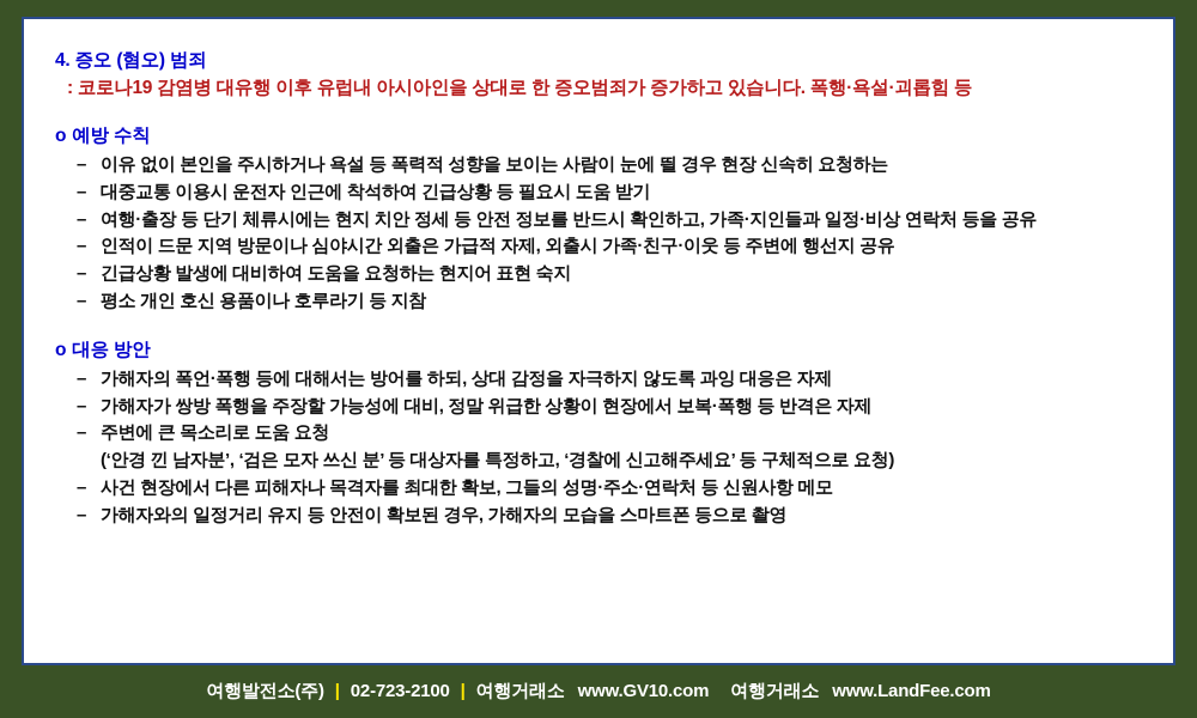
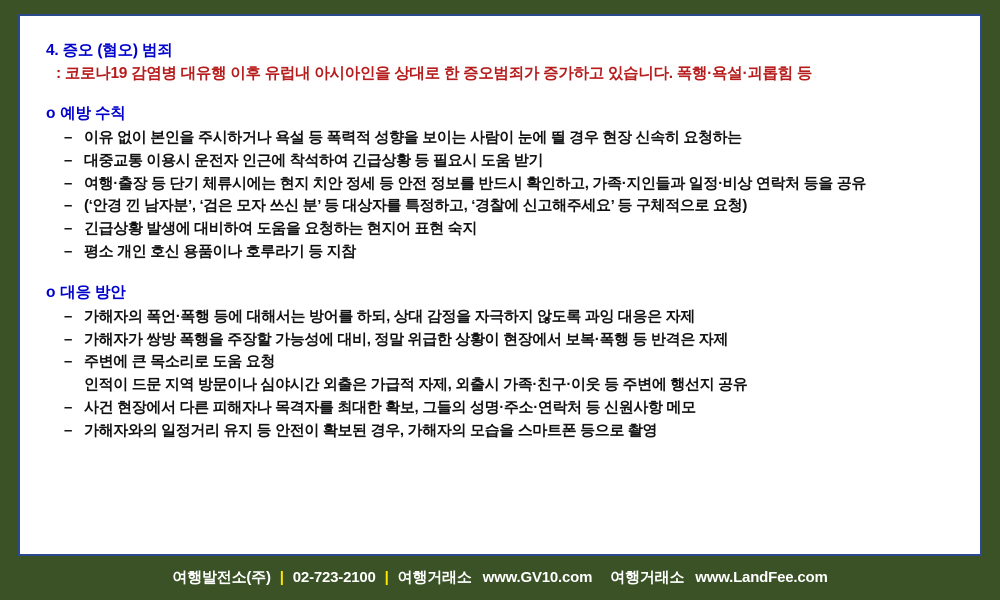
  4. 증오 (혐오) 범죄
  : 코로나19 감염병 대유행 이후 유럽내 아시아인을 상대로 한 증오범죄가 증가하고 있습니다. 폭행·욕설·괴롭힘 등
  o 예방 수칙
  –
  이유 없이 본인을 주시하거나 욕설 등 폭력적 성향을 보이는 사람이 눈에 띌 경우 현장 신속히 요청하는
  –
  대중교통 이용시 운전자 인근에 착석하여 긴급상황 등 필요시 도움 받기
  –
  여행·출장 등 단기 체류시에는 현지 치안 정세 등 안전 정보를 반드시 확인하고, 가족·지인들과 일정·비상 연락처 등을 공유
  –
- 인적이 드문 지역 방문이나 심야시간 외출은 가급적 자제, 외출시 가족·친구·이웃 등 주변에 행선지 공유
+ (‘안경 낀 남자분’, ‘검은 모자 쓰신 분’ 등 대상자를 특정하고, ‘경찰에 신고해주세요’ 등 구체적으로 요청)
  –
  긴급상황 발생에 대비하여 도움을 요청하는 현지어 표현 숙지
  –
  평소 개인 호신 용품이나 호루라기 등 지참
  o 대응 방안
  –
  가해자의 폭언·폭행 등에 대해서는 방어를 하되, 상대 감정을 자극하지 않도록 과잉 대응은 자제
  –
  가해자가 쌍방 폭행을 주장할 가능성에 대비, 정말 위급한 상황이 현장에서 보복·폭행 등 반격은 자제
  –
  주변에 큰 목소리로 도움 요청
- (‘안경 낀 남자분’, ‘검은 모자 쓰신 분’ 등 대상자를 특정하고, ‘경찰에 신고해주세요’ 등 구체적으로 요청)
+ 인적이 드문 지역 방문이나 심야시간 외출은 가급적 자제, 외출시 가족·친구·이웃 등 주변에 행선지 공유
  –
  사건 현장에서 다른 피해자나 목격자를 최대한 확보, 그들의 성명·주소·연락처 등 신원사항 메모
  –
  가해자와의 일정거리 유지 등 안전이 확보된 경우, 가해자의 모습을 스마트폰 등으로 촬영
  여행발전소(주)
  |
  02-723-2100
  |
  여행거래소
  www.GV10.com
  여행거래소
  www.LandFee.com
